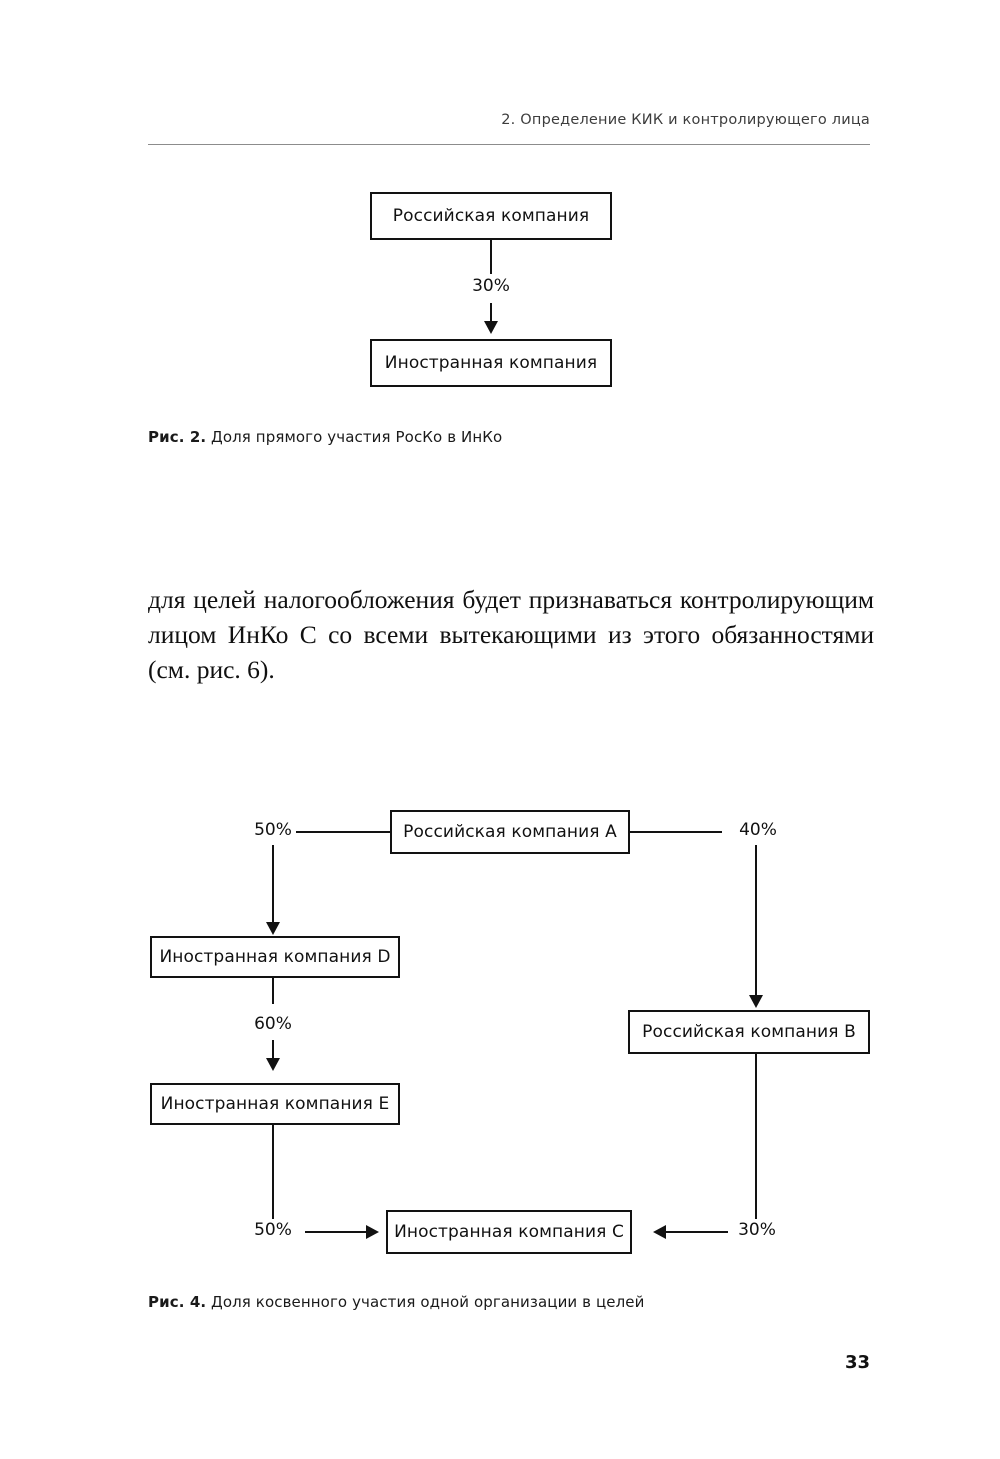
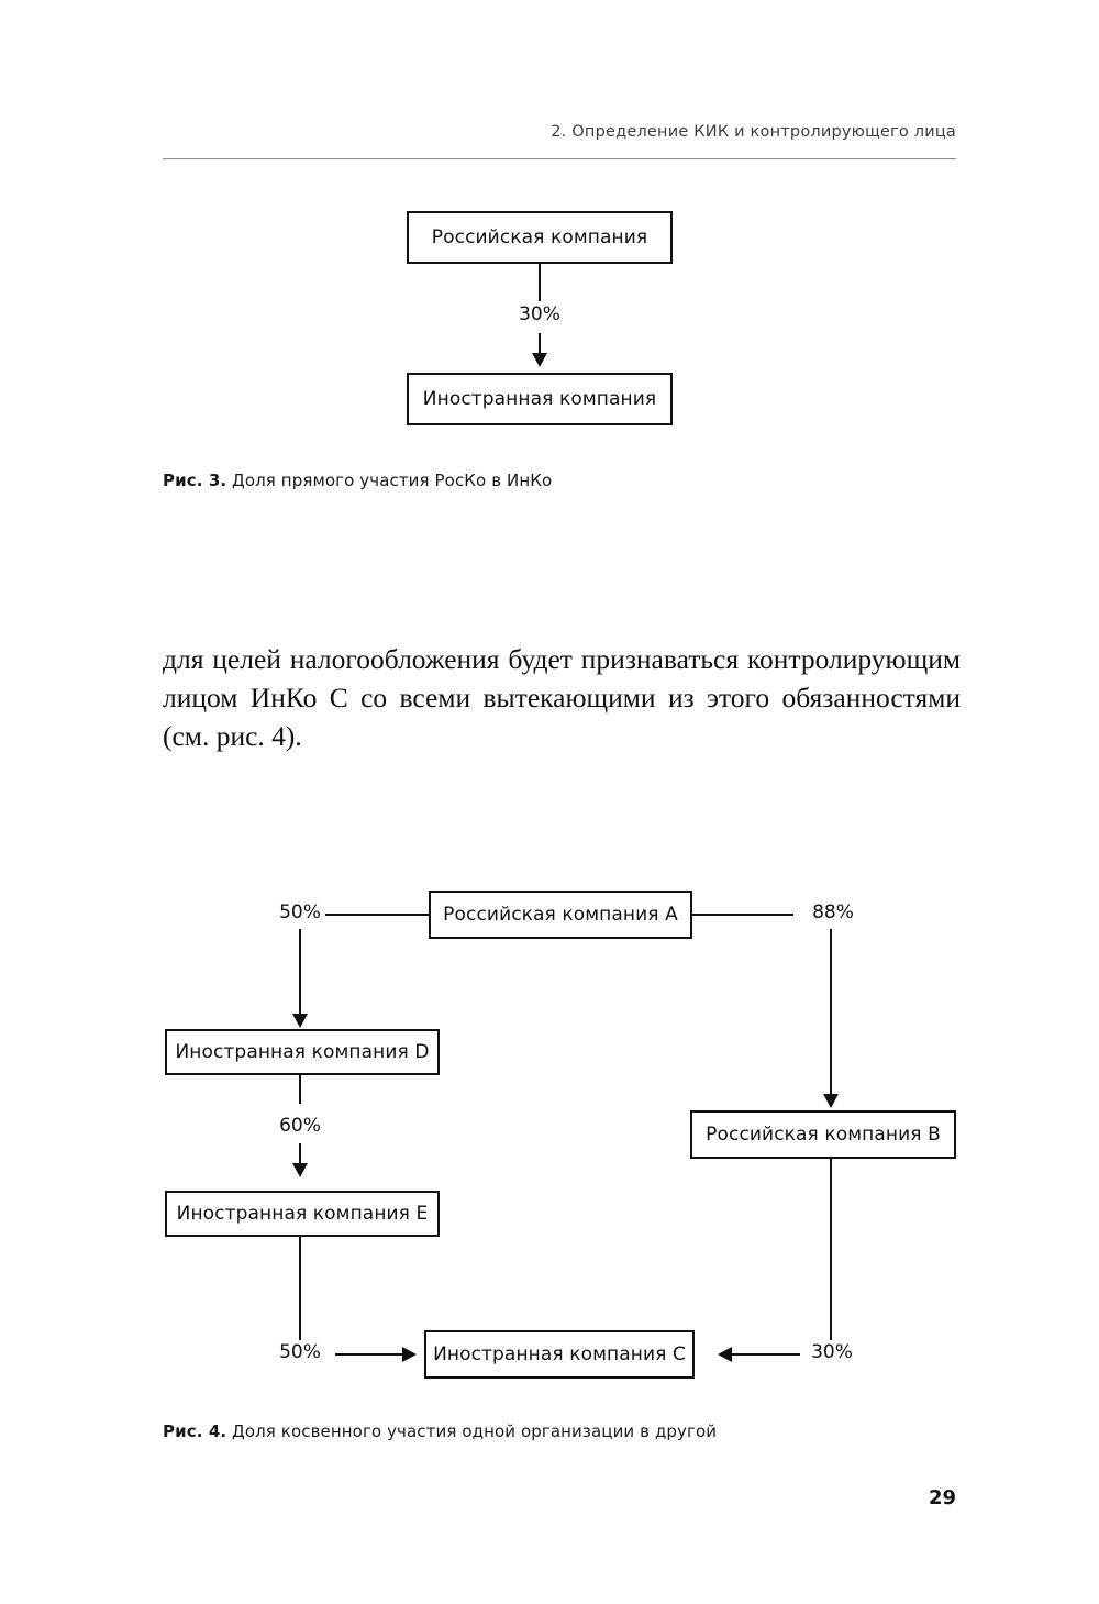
  2. Определение КИК и контролирующего лица
  Российская компания
  30%
  Иностранная компания
- Рис. 2. Доля прямого участия РосКо в ИнКо
+ Рис. 3. Доля прямого участия РосКо в ИнКо
- для целей налогообложения будет признаваться контролирующим лицом ИнКо С со всеми вытекающими из этого обязанностями (см. рис. 6).
+ для целей налогообложения будет признаваться контролирующим лицом ИнКо С со всеми вытекающими из этого обязанностями (см. рис. 4).
  Российская компания А
  50%
  Иностранная компания D
  60%
  Иностранная компания Е
  50%
- 40%
+ 88%
  Российская компания В
  30%
  Иностранная компания С
- Рис. 4. Доля косвенного участия одной организации в целей
+ Рис. 4. Доля косвенного участия одной организации в другой
- 33
+ 29
